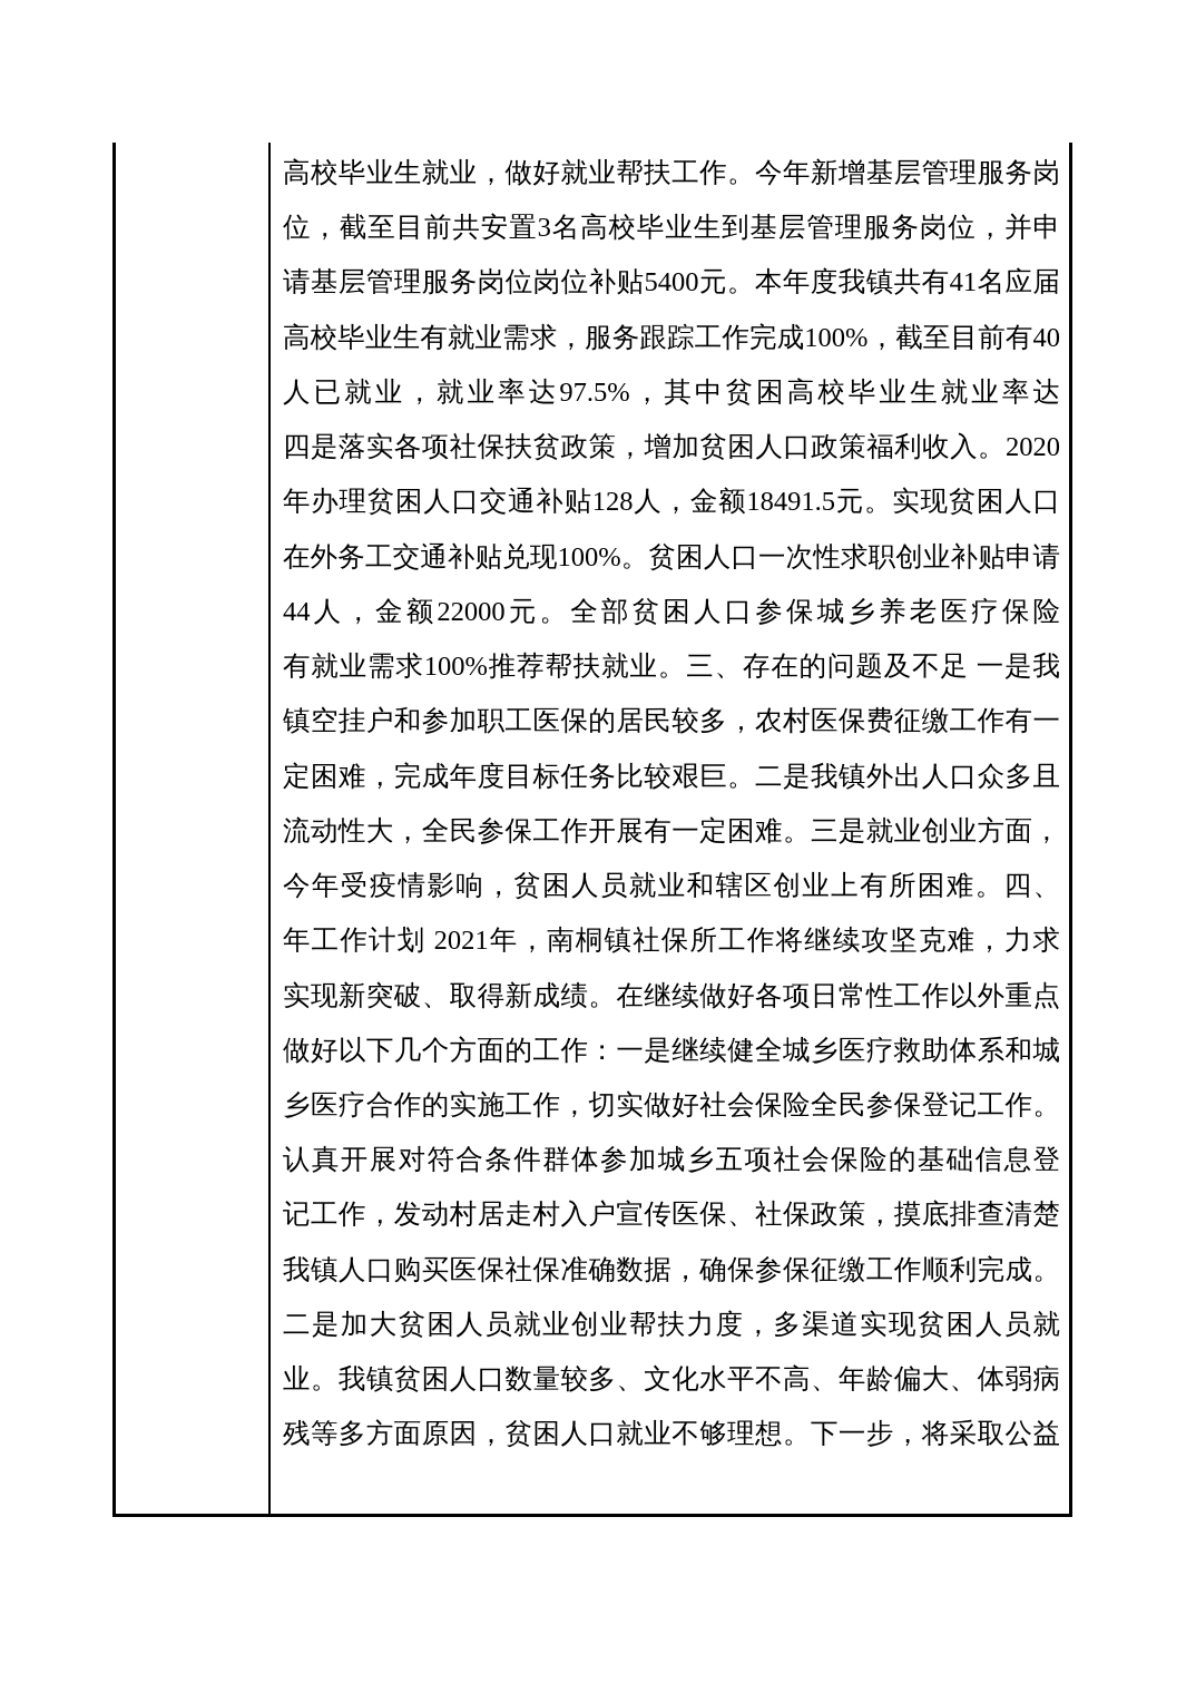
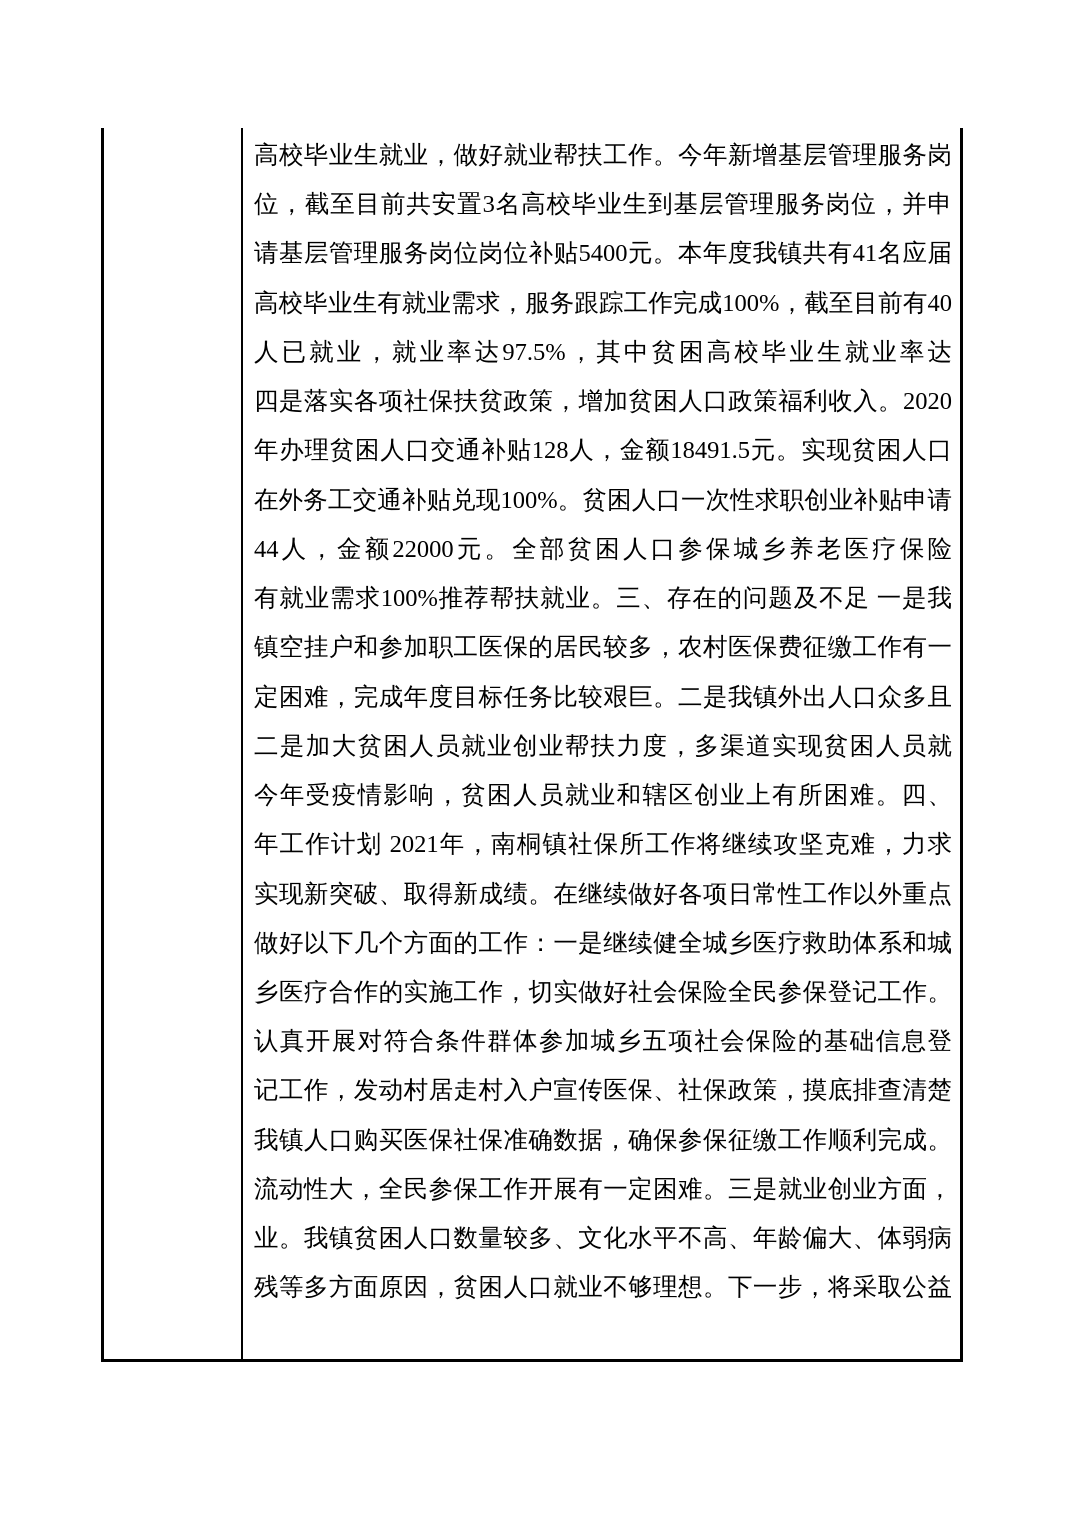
  高校毕业生就业，做好就业帮扶工作。今年新增基层管理服务岗
  位，截至目前共安置3名高校毕业生到基层管理服务岗位，并申
  请基层管理服务岗位岗位补贴5400元。本年度我镇共有41名应届
  高校毕业生有就业需求，服务跟踪工作完成100%，截至目前有40
  人已就业，就业率达97.5%，其中贫困高校毕业生就业率达
  四是落实各项社保扶贫政策，增加贫困人口政策福利收入。2020
  年办理贫困人口交通补贴128人，金额18491.5元。实现贫困人口
  在外务工交通补贴兑现100%。贫困人口一次性求职创业补贴申请
  44人，金额22000元。全部贫困人口参保城乡养老医疗保险
  有就业需求100%推荐帮扶就业。三、存在的问题及不足 一是我
  镇空挂户和参加职工医保的居民较多，农村医保费征缴工作有一
  定困难，完成年度目标任务比较艰巨。二是我镇外出人口众多且
- 流动性大，全民参保工作开展有一定困难。三是就业创业方面，
+ 二是加大贫困人员就业创业帮扶力度，多渠道实现贫困人员就
  今年受疫情影响，贫困人员就业和辖区创业上有所困难。四、
  年工作计划 2021年，南桐镇社保所工作将继续攻坚克难，力求
  实现新突破、取得新成绩。在继续做好各项日常性工作以外重点
  做好以下几个方面的工作：一是继续健全城乡医疗救助体系和城
  乡医疗合作的实施工作，切实做好社会保险全民参保登记工作。
  认真开展对符合条件群体参加城乡五项社会保险的基础信息登
  记工作，发动村居走村入户宣传医保、社保政策，摸底排查清楚
  我镇人口购买医保社保准确数据，确保参保征缴工作顺利完成。
- 二是加大贫困人员就业创业帮扶力度，多渠道实现贫困人员就
+ 流动性大，全民参保工作开展有一定困难。三是就业创业方面，
  业。我镇贫困人口数量较多、文化水平不高、年龄偏大、体弱病
  残等多方面原因，贫困人口就业不够理想。下一步，将采取公益
